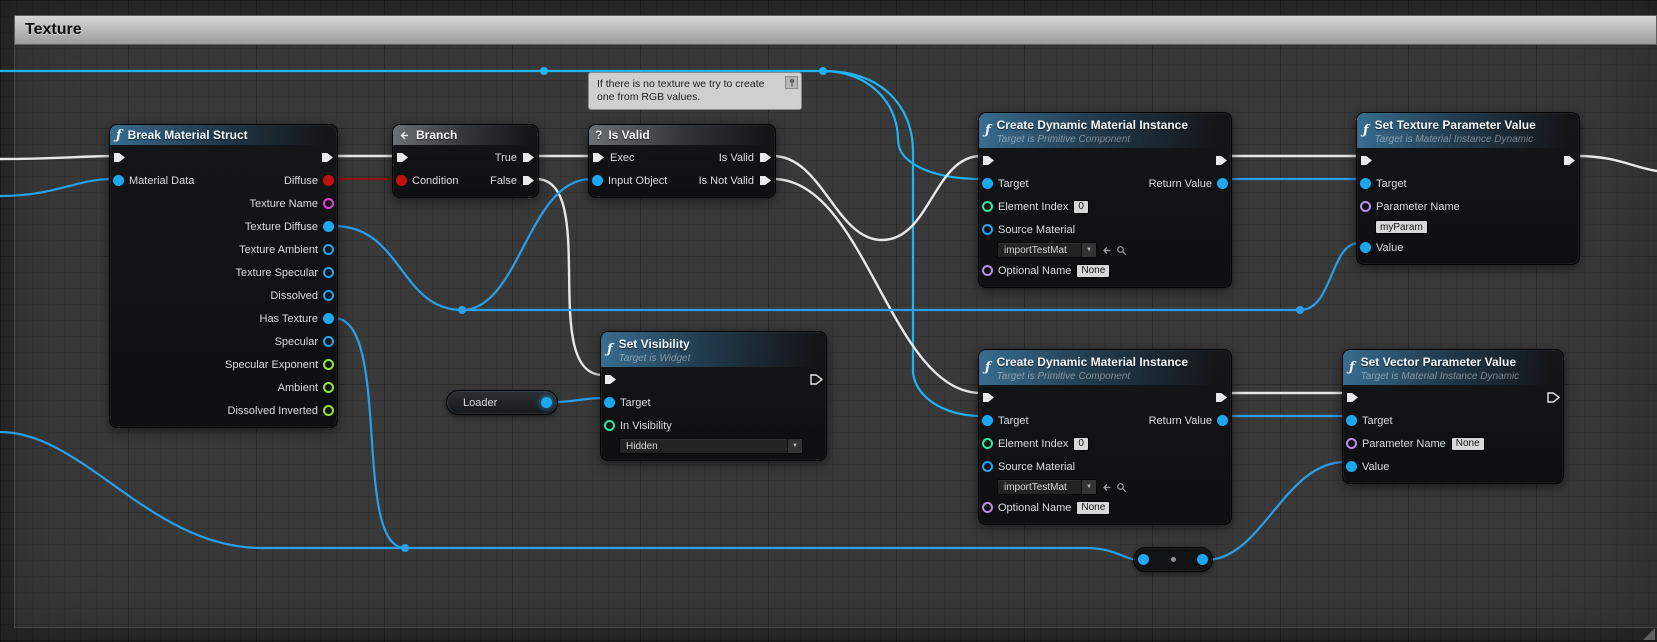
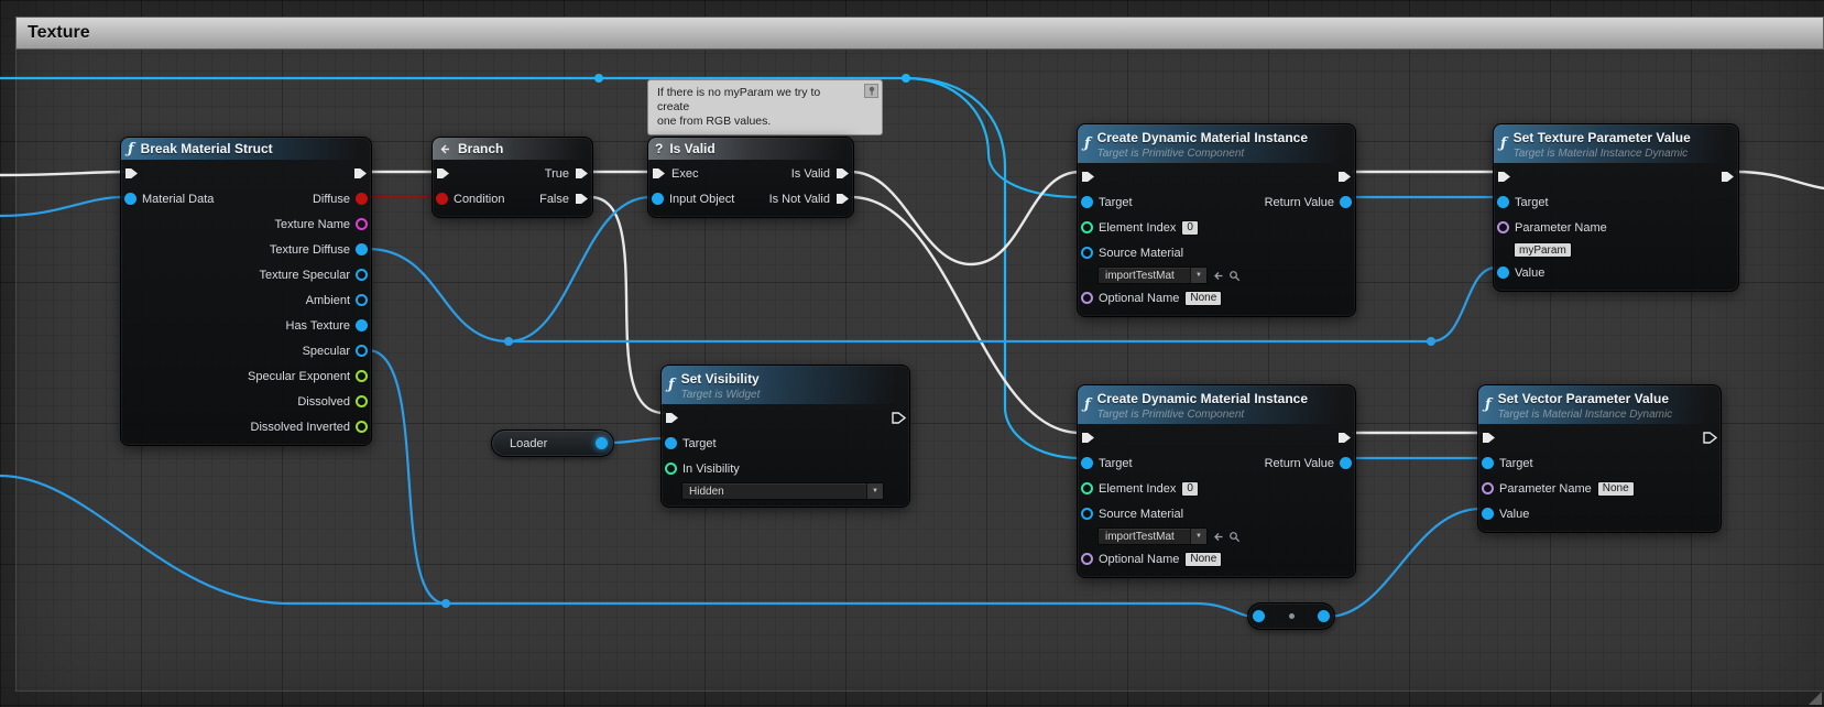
  Texture
- If there is no texture we try to create
+ If there is no myParam we try to create
  one from RGB values.
  ƒ
  Break Material Struct
  Material Data
  Diffuse
  Texture Name
  Texture Diffuse
- Texture Ambient
  Texture Specular
- Dissolved
+ Ambient
  Has Texture
  Specular
  Specular Exponent
- Ambient
+ Dissolved
  Dissolved Inverted
  Branch
  True
  Condition
  False
  ?
  Is Valid
  Exec
  Is Valid
  Input Object
  Is Not Valid
  ƒ
  Set Visibility
  Target is Widget
  Target
  In Visibility
  Hidden
  Loader
  ƒ
  Create Dynamic Material Instance
  Target is Primitive Component
  Target
  Return Value
  Element Index
  0
  Source Material
  importTestMat
  Optional Name
  None
  ƒ
  Set Texture Parameter Value
  Target is Material Instance Dynamic
  Target
  Parameter Name
  myParam
  Value
  ƒ
  Create Dynamic Material Instance
  Target is Primitive Component
  Target
  Return Value
  Element Index
  0
  Source Material
  importTestMat
  Optional Name
  None
  ƒ
  Set Vector Parameter Value
  Target is Material Instance Dynamic
  Target
  Parameter Name
  None
  Value
